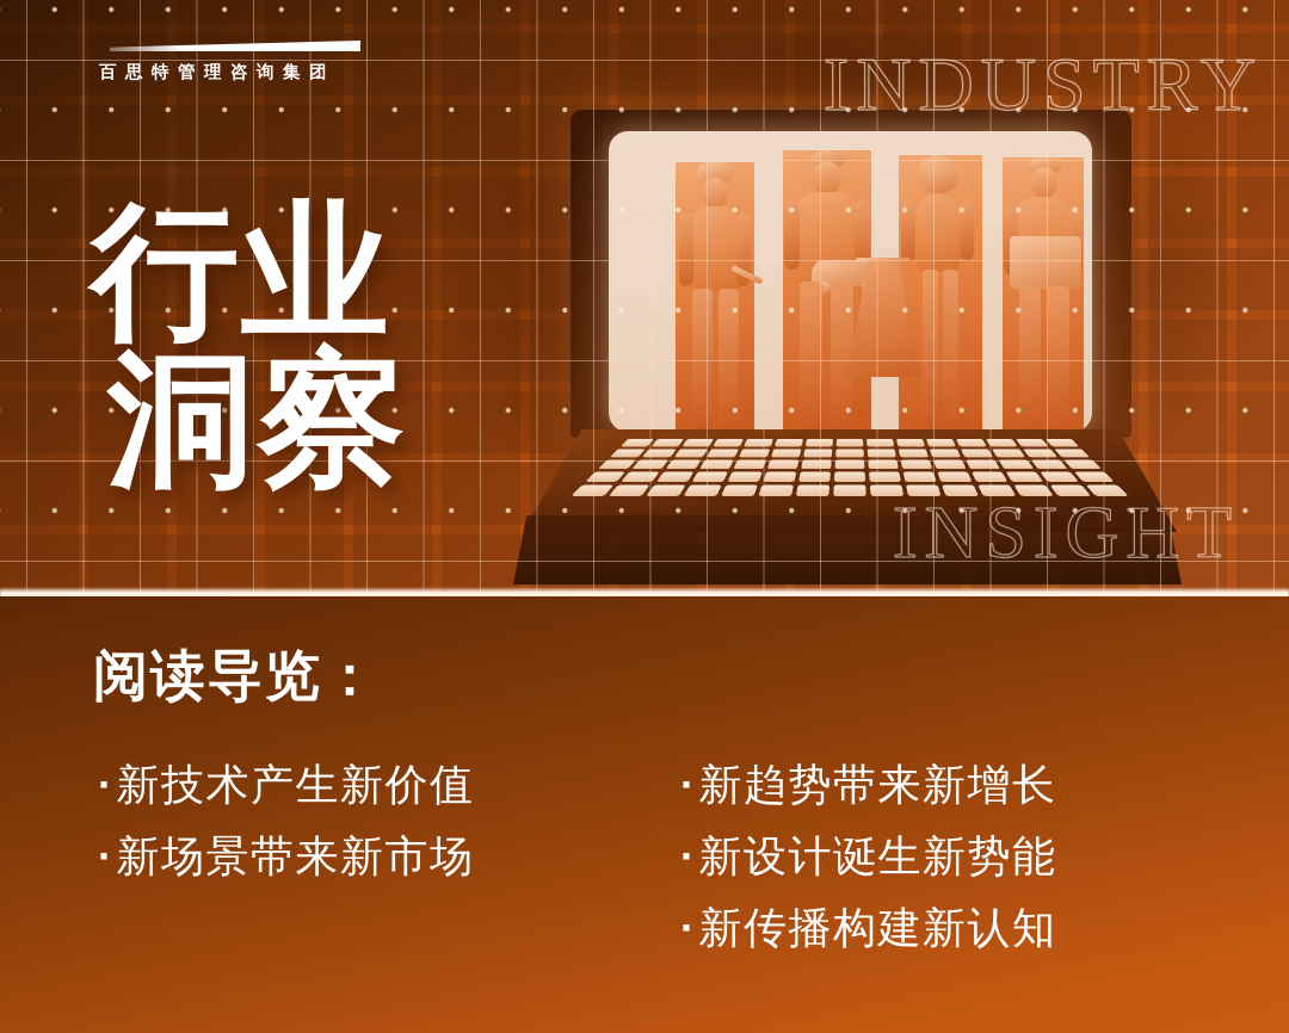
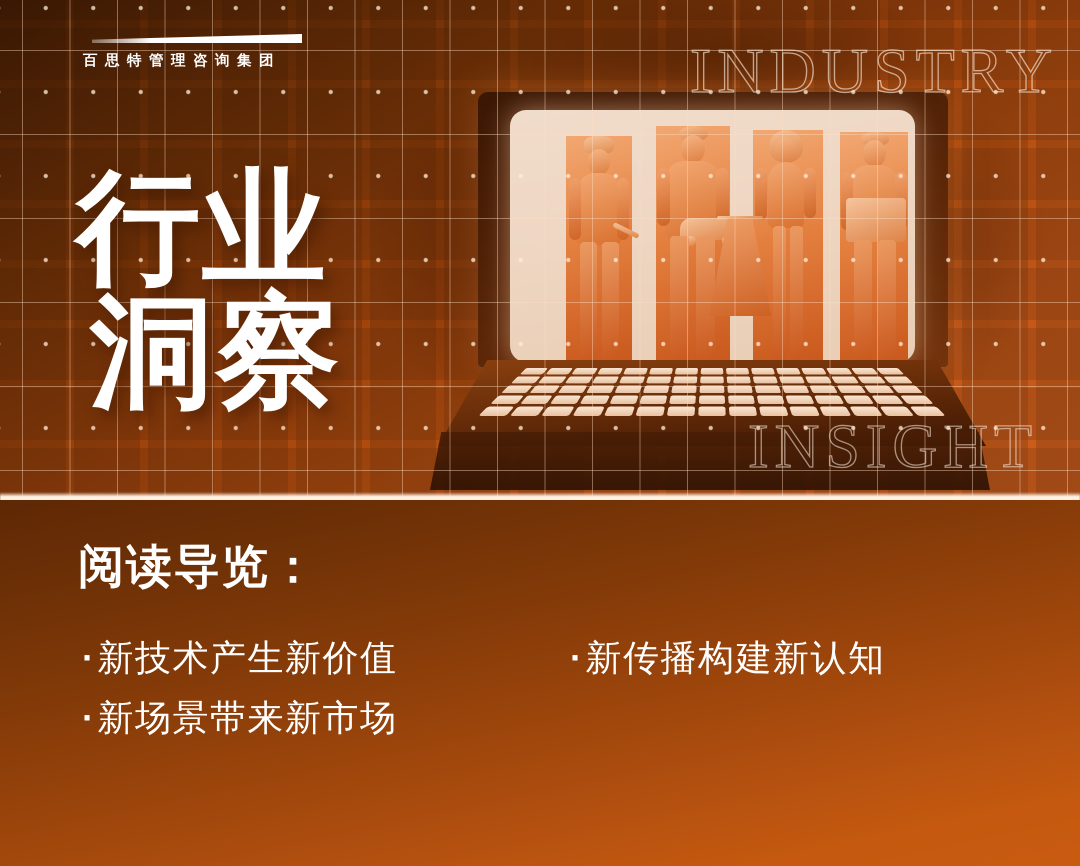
  百思特管理咨询集团
  行业
  洞察
  阅读导览：
  ·新技术产生新价值
  ·新场景带来新市场
- ·新趋势带来新增长
- ·新设计诞生新势能
  ·新传播构建新认知
